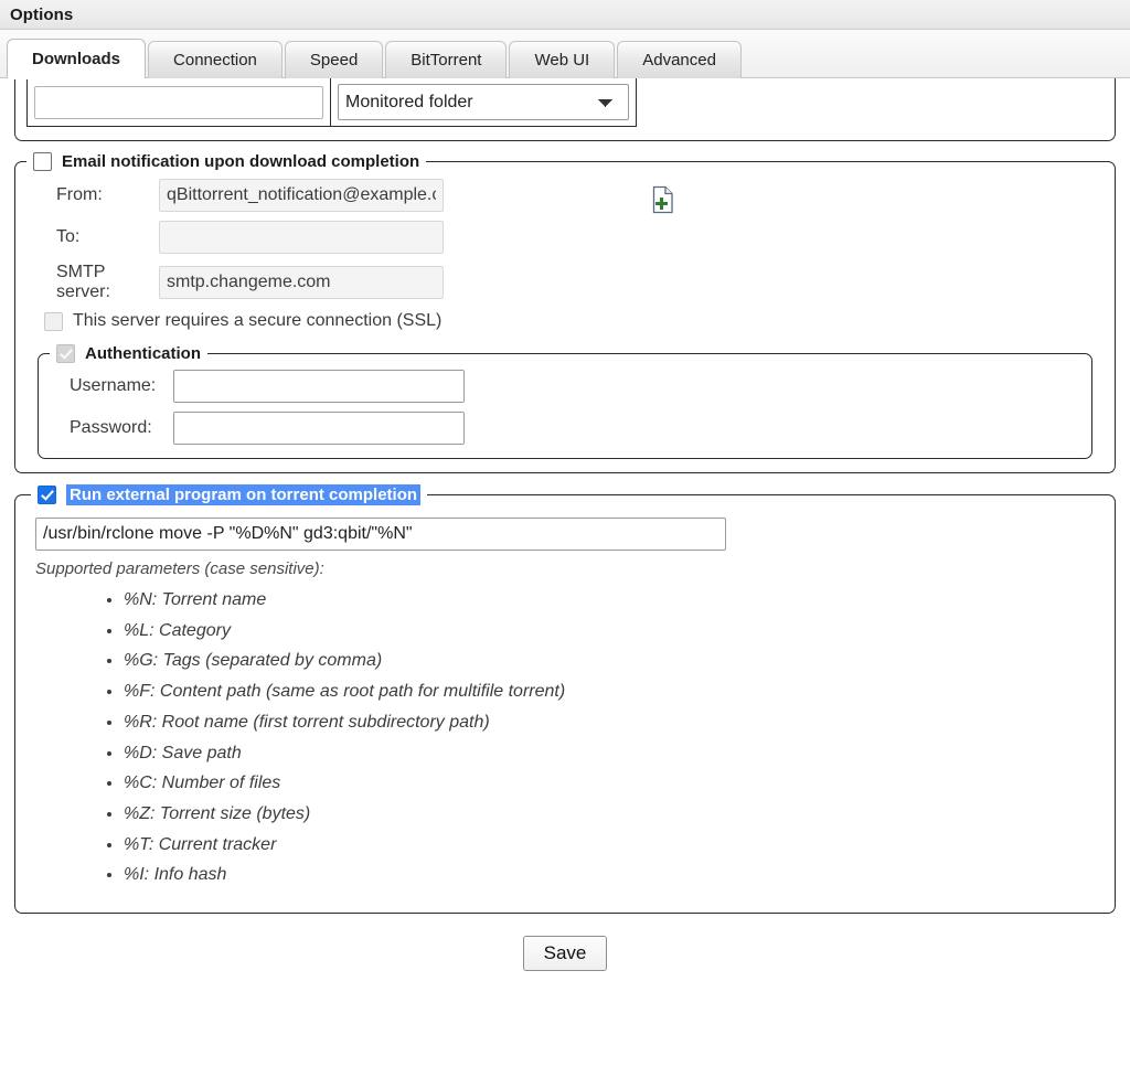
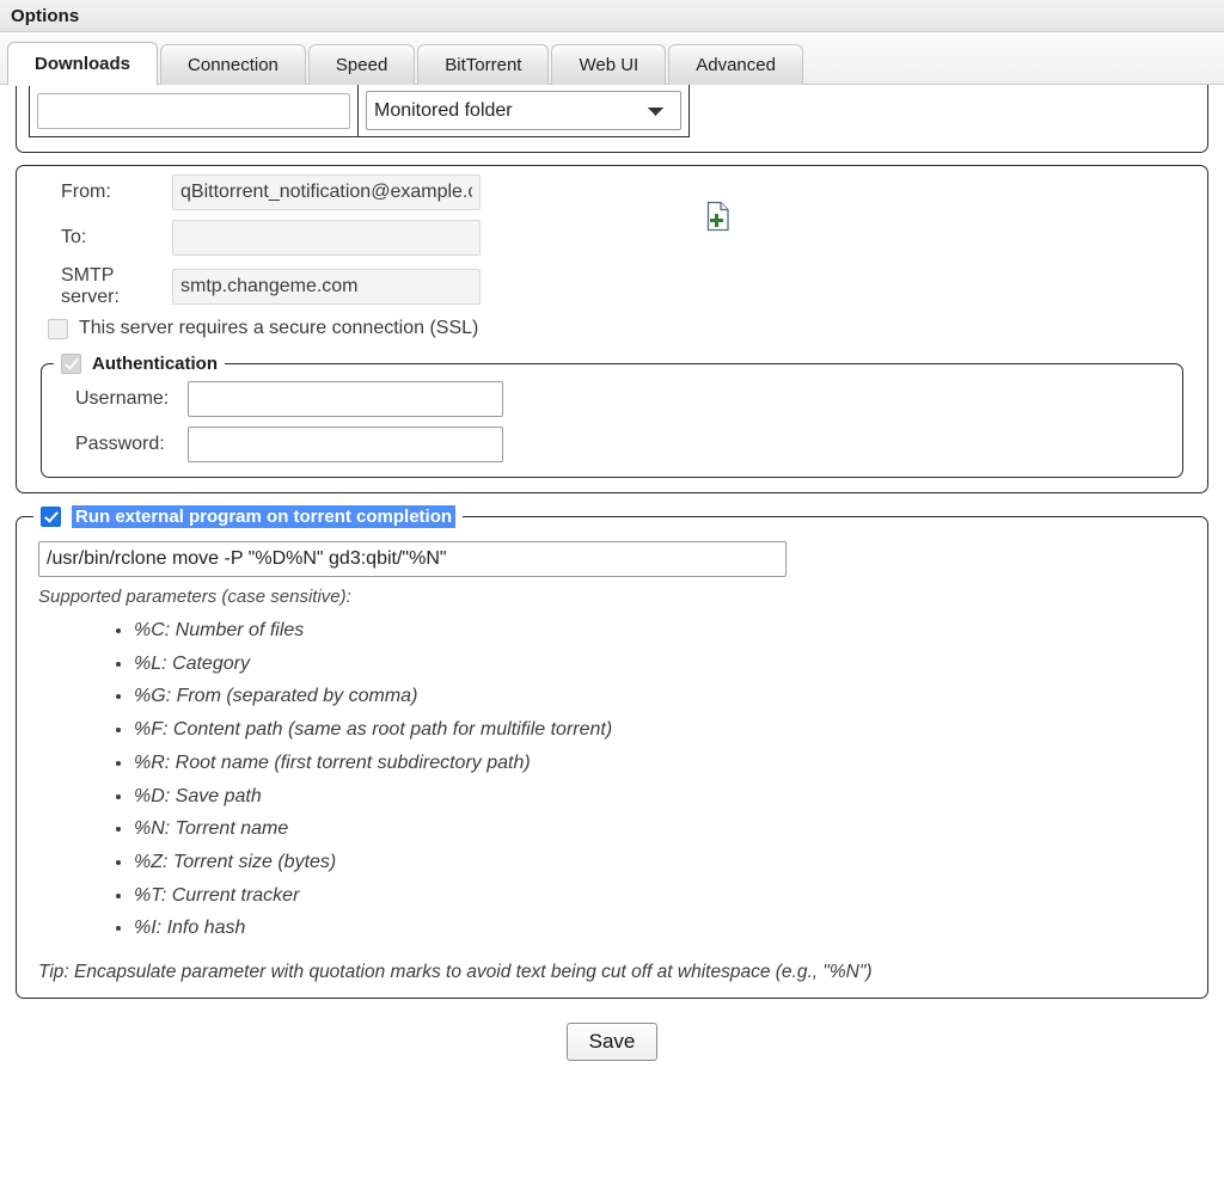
  Options
  Downloads
  Connection
  Speed
  BitTorrent
  Web UI
  Advanced
  	Monitored folder
- Email notification upon download completion
  From:
  qBittorrent_notification@example.
  To:
  SMTP server:
  smtp.changeme.com
  This server requires a secure connection (SSL)
  Authentication
  Username:
  Password:
  Run external program on torrent completion
  /usr/bin/rclone move -P "%D%N" gd3:qbit/"%N"
  Supported parameters (case sensitive):
- %N: Torrent name
+ %C: Number of files
  %L: Category
- %G: Tags (separated by comma)
+ %G: From (separated by comma)
  %F: Content path (same as root path for multifile torrent)
  %R: Root name (first torrent subdirectory path)
  %D: Save path
- %C: Number of files
+ %N: Torrent name
  %Z: Torrent size (bytes)
  %T: Current tracker
  %I: Info hash
+ Tip: Encapsulate parameter with quotation marks to avoid text being cut off at whitespace (e.g., "%N")
  Save
